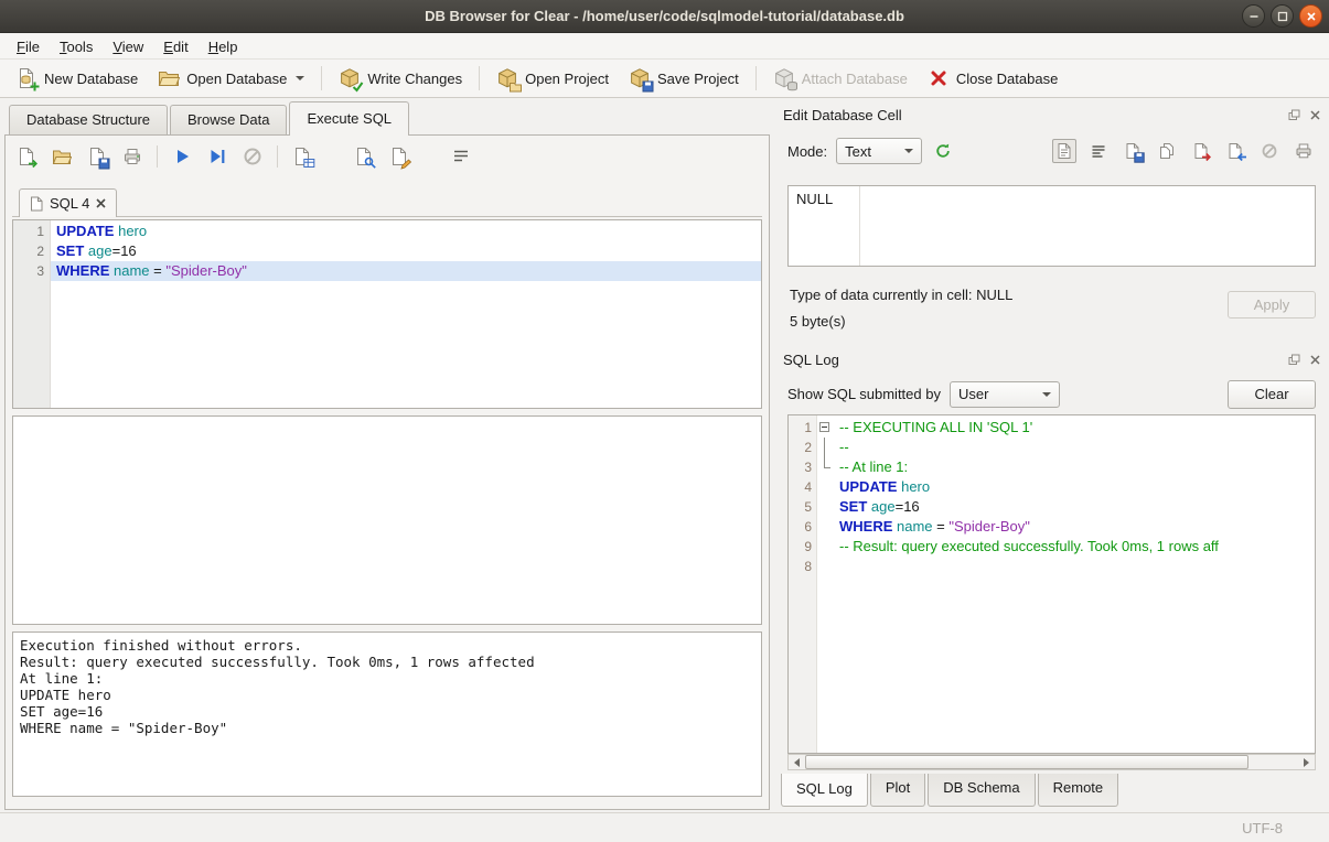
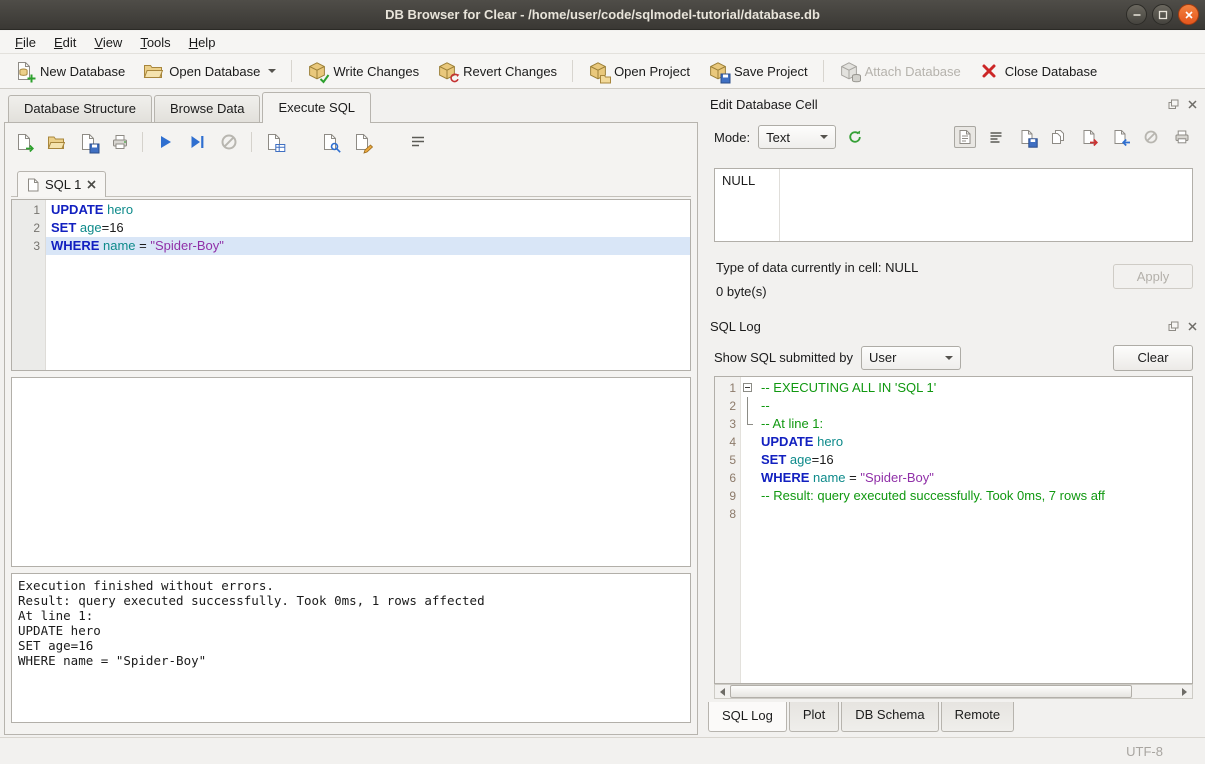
  DB Browser for Clear - /home/user/code/sqlmodel-tutorial/database.db
  File
- Tools
+ Edit
  View
- Edit
+ Tools
  Help
  New Database
  Open Database
  Write Changes
+ Revert Changes
  Open Project
  Save Project
  Attach Database
  Close Database
  Database Structure
  Browse Data
  Execute SQL
- SQL 4
+ SQL 1
  1
  2
  3
  UPDATE hero
  SET age=16
  WHERE name = "Spider-Boy"
  Execution finished without errors.
  Result: query executed successfully. Took 0ms, 1 rows affected
  At line 1:
  UPDATE hero
  SET age=16
  WHERE name = "Spider-Boy"
  Edit Database Cell
  Mode:
  Text
  NULL
  Type of data currently in cell: NULL
- 5 byte(s)
+ 0 byte(s)
  Apply
  SQL Log
  Show SQL submitted by
  User
  Clear
  1
  2
  3
  4
  5
  6
  9
  8
  -- EXECUTING ALL IN 'SQL 1'
  --
  -- At line 1:
  UPDATE hero
  SET age=16
  WHERE name = "Spider-Boy"
- -- Result: query executed successfully. Took 0ms, 1 rows aff
+ -- Result: query executed successfully. Took 0ms, 7 rows aff
  SQL Log
  Plot
  DB Schema
  Remote
  UTF-8
